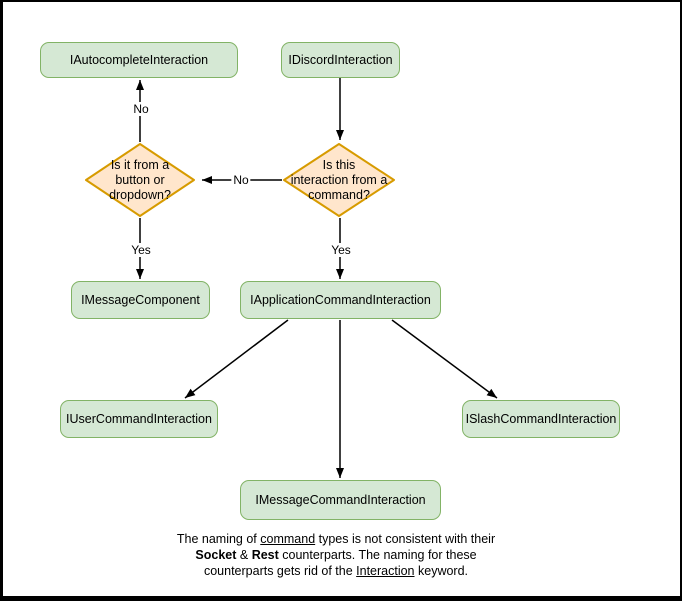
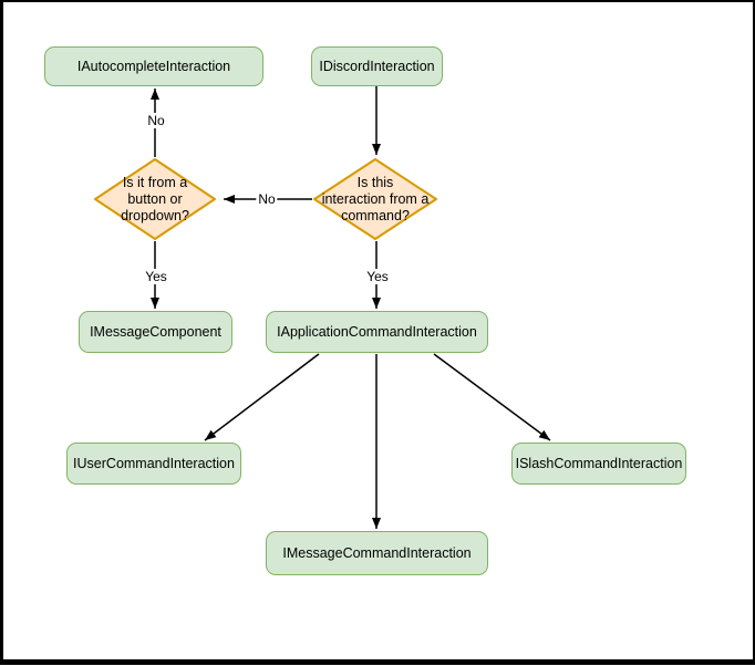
  IAutocompleteInteraction
  IDiscordInteraction
  IMessageComponent
  IApplicationCommandInteraction
  IUserCommandInteraction
  ISlashCommandInteraction
  IMessageCommandInteraction
  Is it from a
  button or
  dropdown?
  Is this
  interaction from a
  command?
  No
  No
  Yes
  Yes
- The naming of command types is not consistent with their
- Socket & Rest counterparts. The naming for these
- counterparts gets rid of the Interaction keyword.
